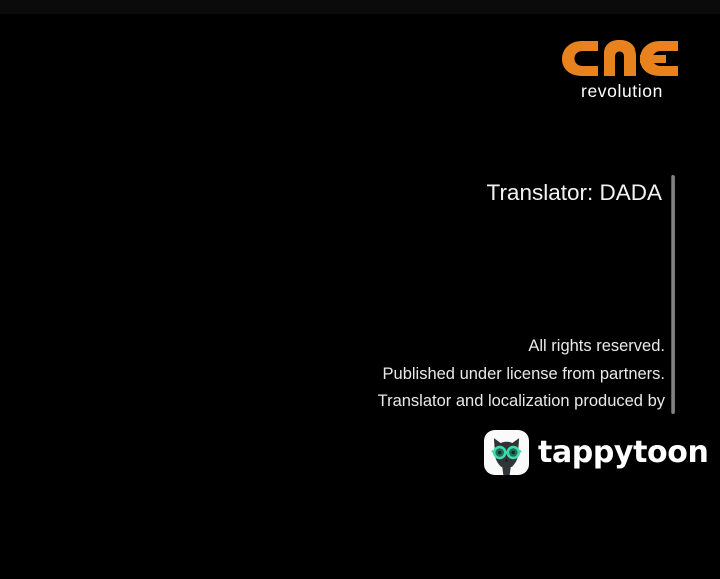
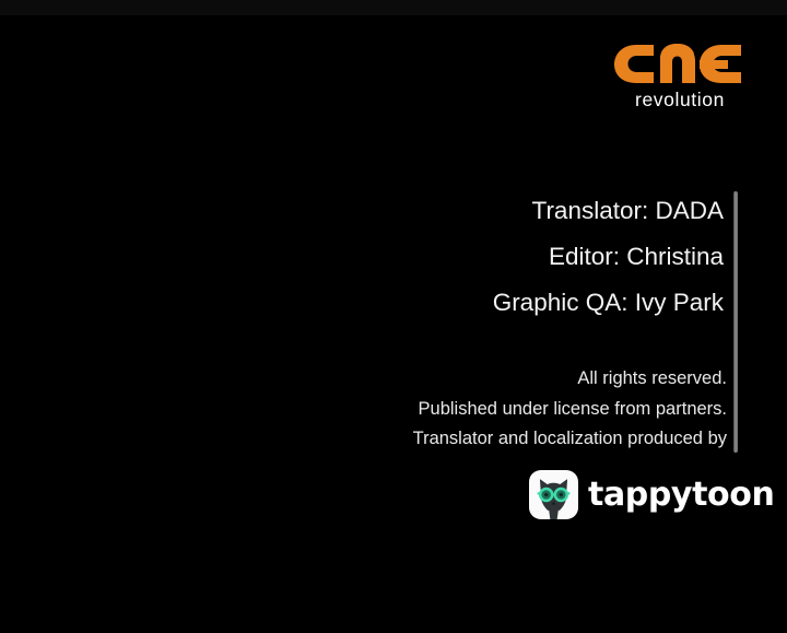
  revolution
  Translator: DADA
+ Editor: Christina
+ Graphic QA: Ivy Park
  All rights reserved.
  Published under license from partners.
  Translator and localization produced by
  tappytoon
